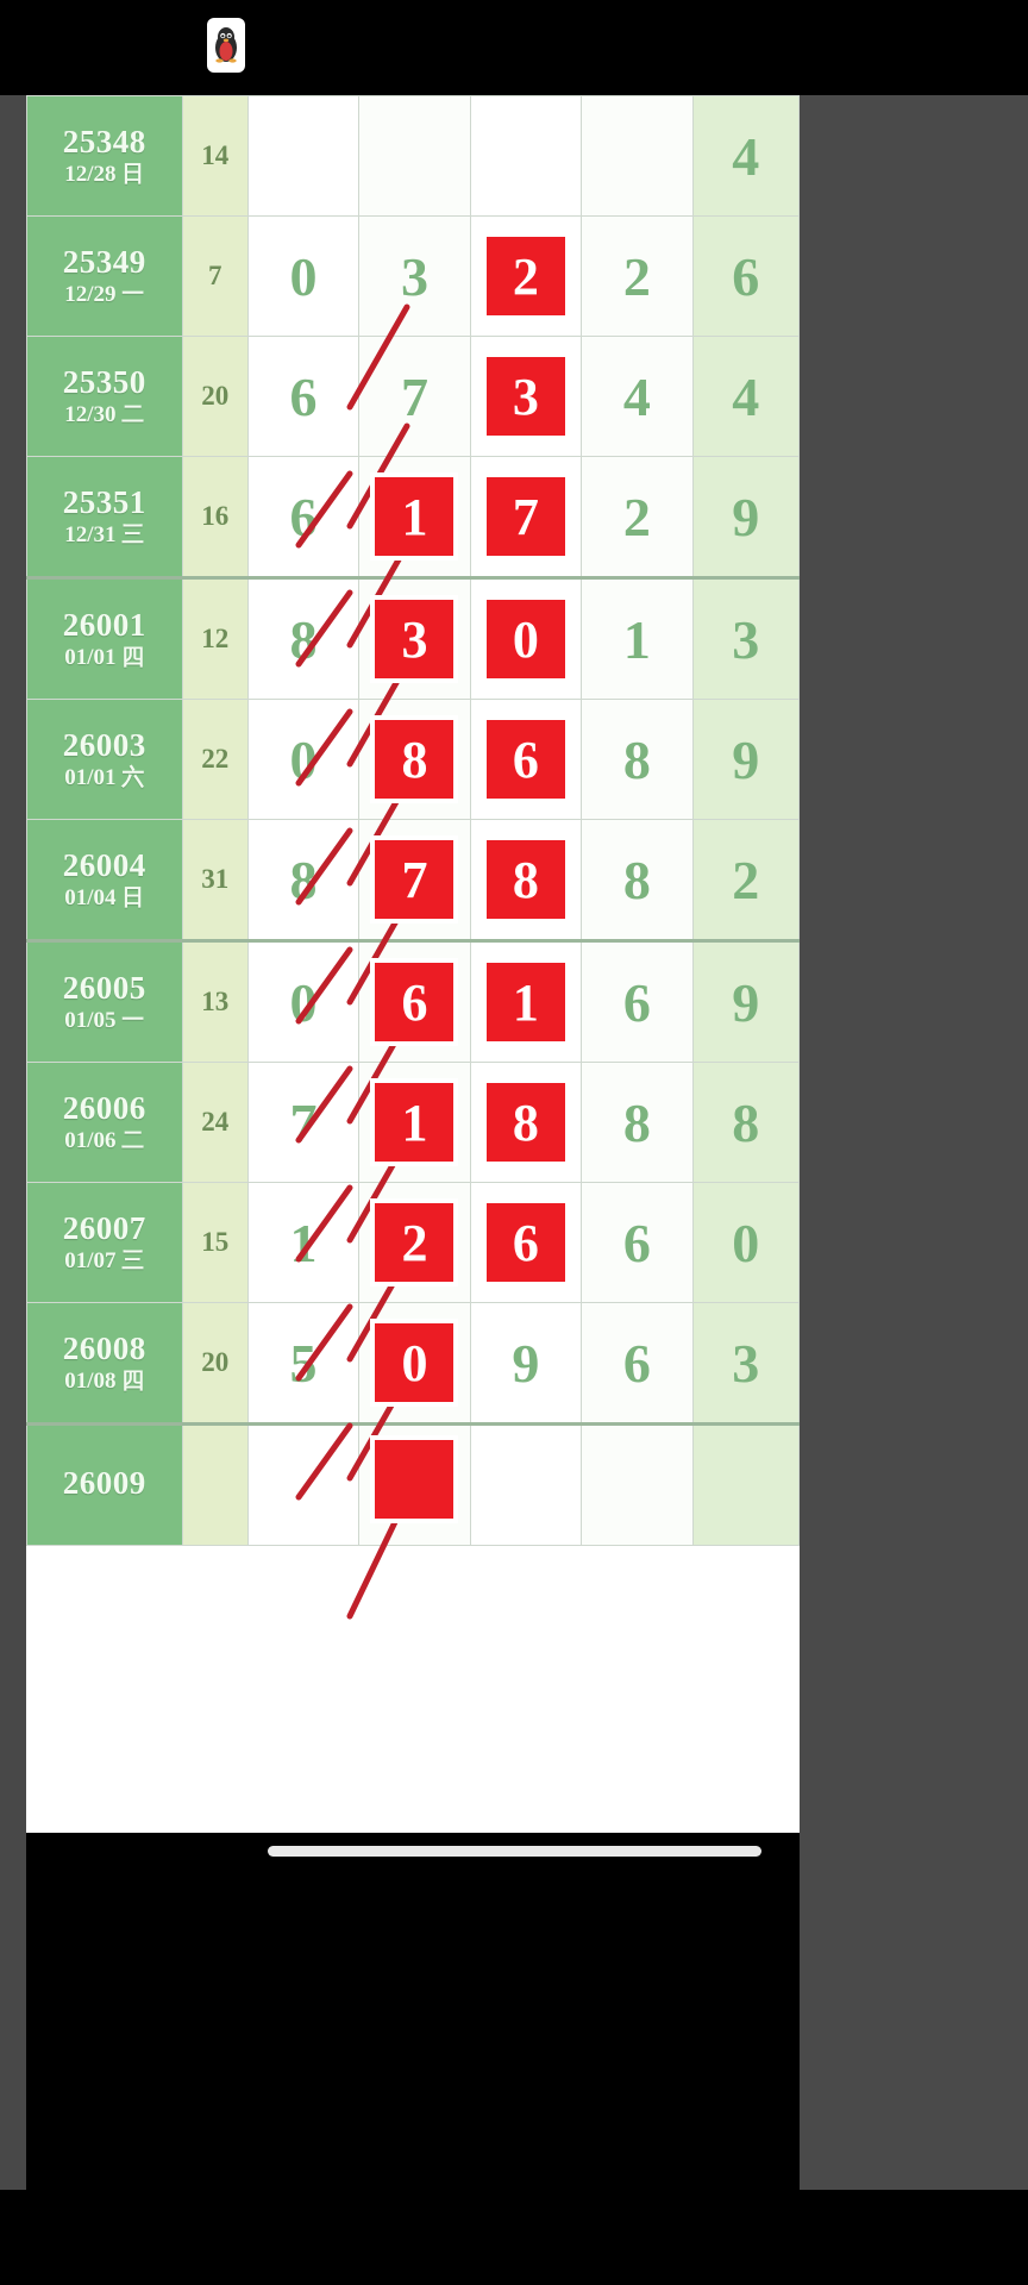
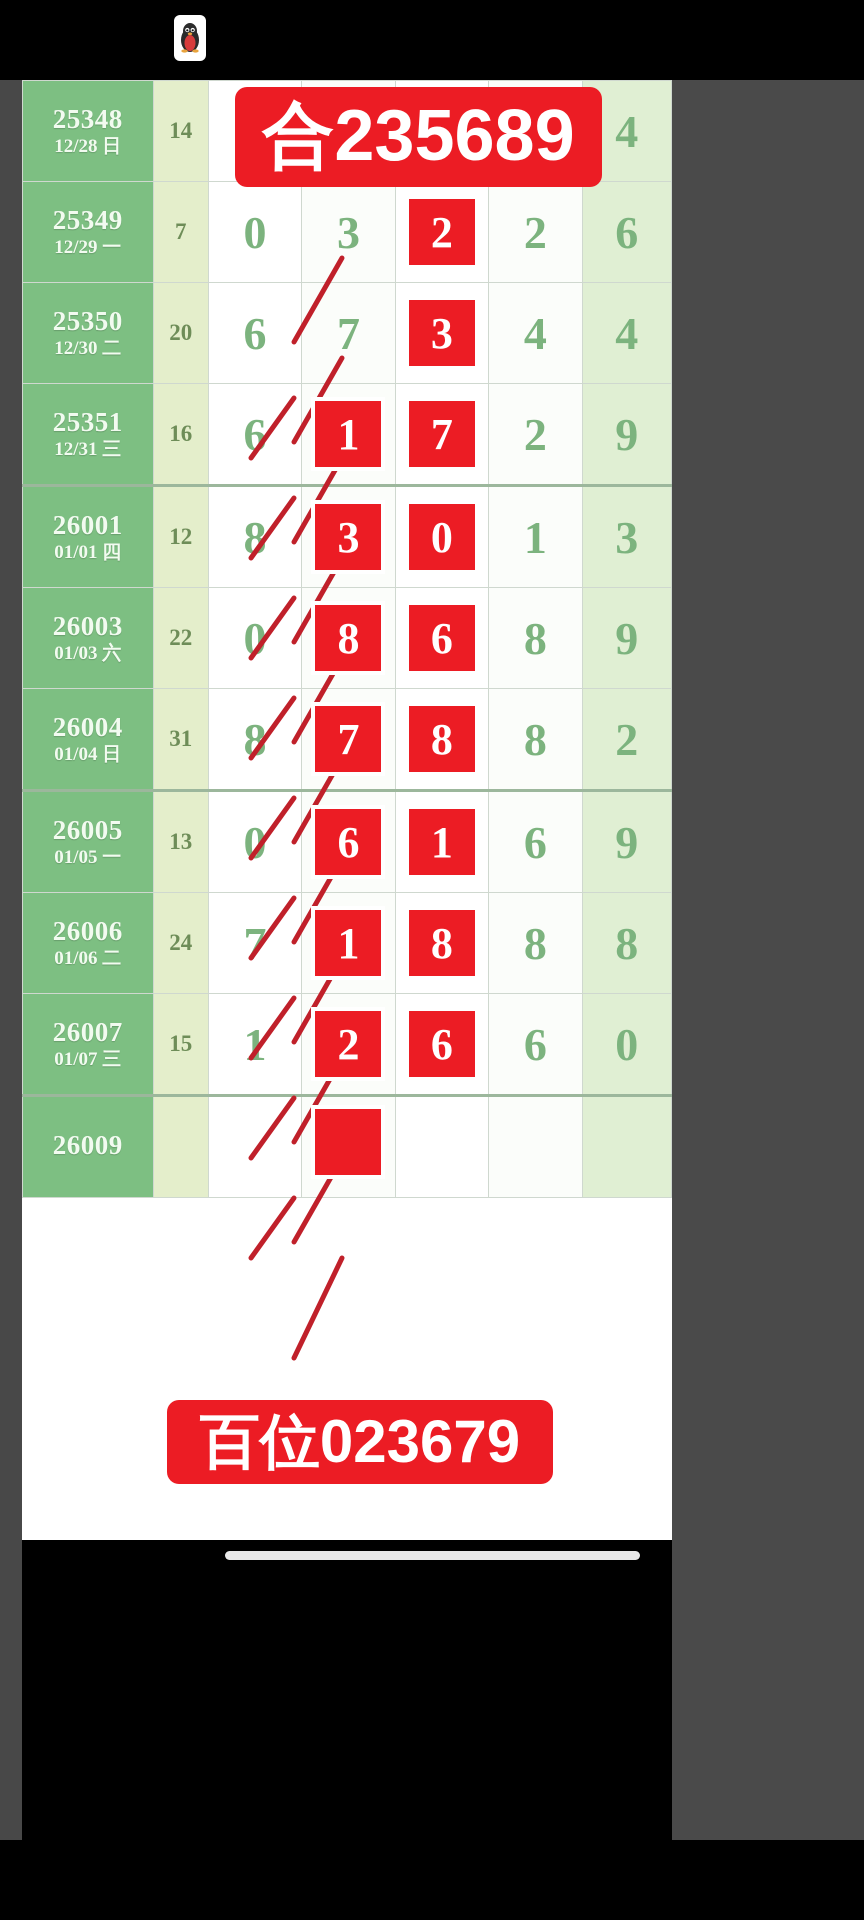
  2534812/28 日	14					4
  2534912/29 一	7	0	3	2	2	6
  2535012/30 二	20	6	7	3	4	4
  2535112/31 三	16	6	1	7	2	9
  2600101/01 四	12	8	3	0	1	3
- 2600301/01 六	22	0	8	6	8	9
+ 2600301/03 六	22	0	8	6	8	9
  2600401/04 日	31	8	7	8	8	2
  2600501/05 一	13	0	6	1	6	9
  2600601/06 二	24	7	1	8	8	8
  2600701/07 三	15	1	2	6	6	0
- 2600801/08 四	20	5	0	9	6	3
  26009
+ 合235689
+ 百位023679
